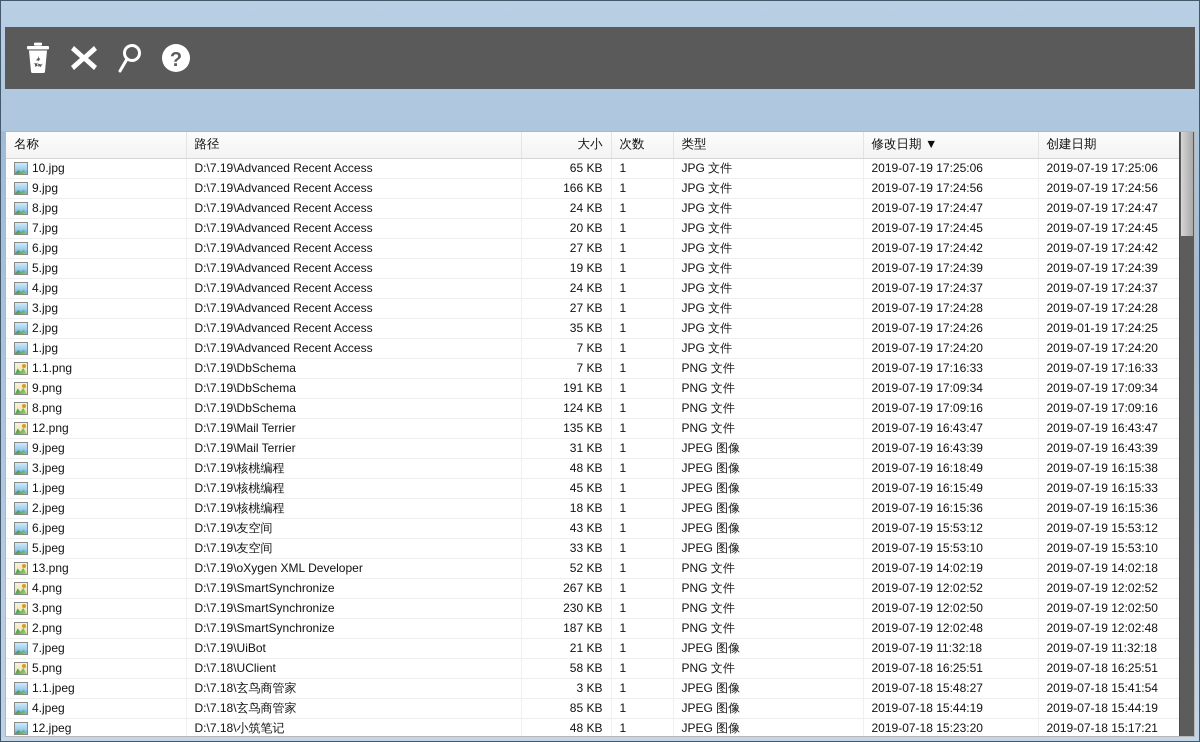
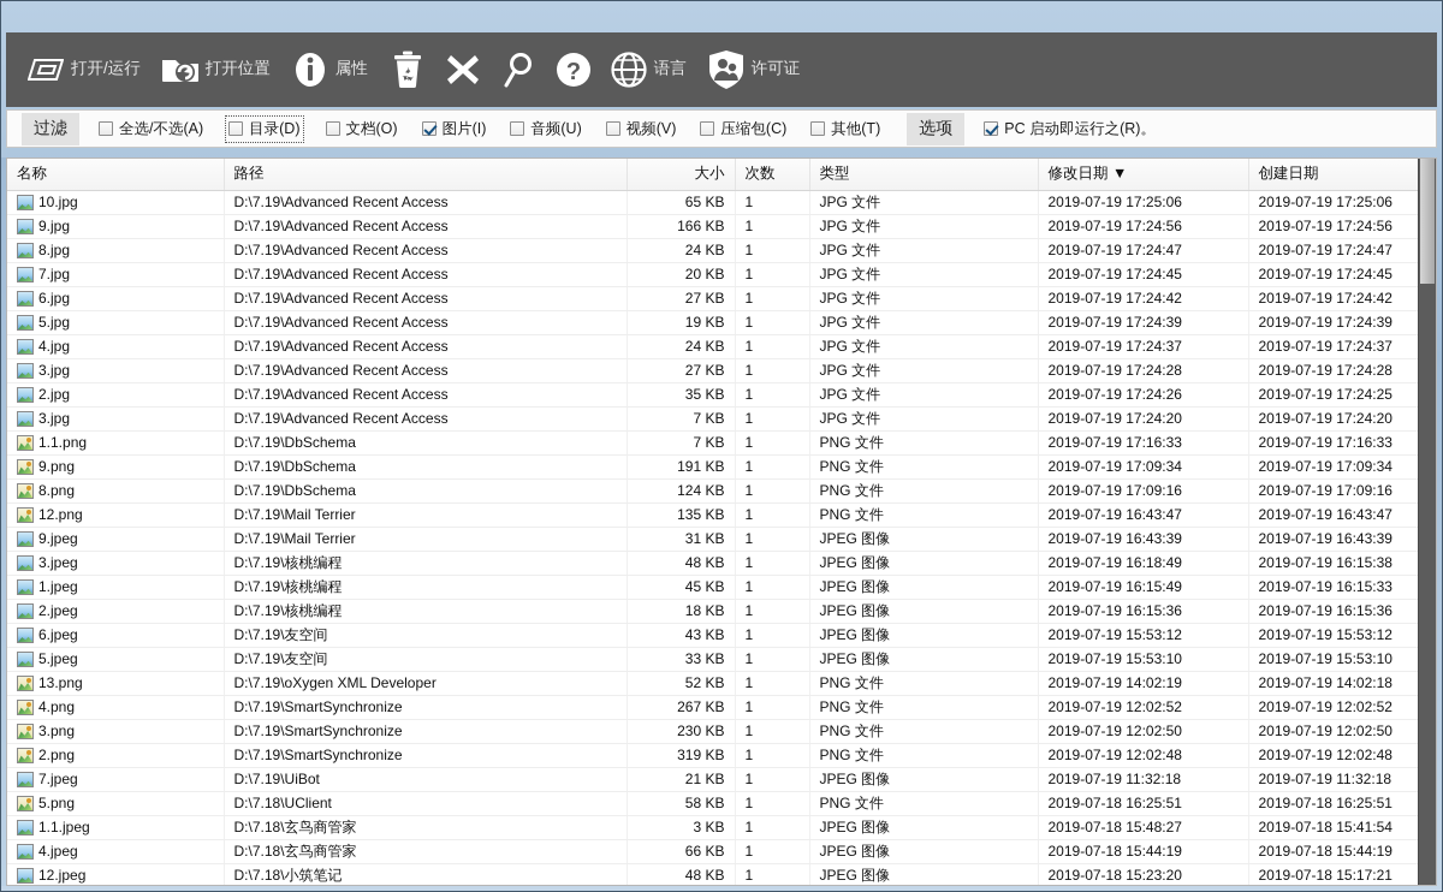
+ 打开/运行
+ 打开位置
+ 属性
  ?
+ 语言
+ 许可证
+ 过滤
+ 全选/不选(A)
+ 目录(D)
+ 文档(O)
+ 图片(I)
+ 音频(U)
+ 视频(V)
+ 压缩包(C)
+ 其他(T)
+ 选项
+ PC 启动即运行之(R)。
  名称	路径	大小	次数	类型	修改日期 ▼	创建日期
  10.jpg	D:\7.19\Advanced Recent Access	65 KB	1	JPG 文件	2019-07-19 17:25:06	2019-07-19 17:25:06
  9.jpg	D:\7.19\Advanced Recent Access	166 KB	1	JPG 文件	2019-07-19 17:24:56	2019-07-19 17:24:56
  8.jpg	D:\7.19\Advanced Recent Access	24 KB	1	JPG 文件	2019-07-19 17:24:47	2019-07-19 17:24:47
  7.jpg	D:\7.19\Advanced Recent Access	20 KB	1	JPG 文件	2019-07-19 17:24:45	2019-07-19 17:24:45
  6.jpg	D:\7.19\Advanced Recent Access	27 KB	1	JPG 文件	2019-07-19 17:24:42	2019-07-19 17:24:42
  5.jpg	D:\7.19\Advanced Recent Access	19 KB	1	JPG 文件	2019-07-19 17:24:39	2019-07-19 17:24:39
  4.jpg	D:\7.19\Advanced Recent Access	24 KB	1	JPG 文件	2019-07-19 17:24:37	2019-07-19 17:24:37
  3.jpg	D:\7.19\Advanced Recent Access	27 KB	1	JPG 文件	2019-07-19 17:24:28	2019-07-19 17:24:28
- 2.jpg	D:\7.19\Advanced Recent Access	35 KB	1	JPG 文件	2019-07-19 17:24:26	2019-01-19 17:24:25
+ 2.jpg	D:\7.19\Advanced Recent Access	35 KB	1	JPG 文件	2019-07-19 17:24:26	2019-07-19 17:24:25
- 1.jpg	D:\7.19\Advanced Recent Access	7 KB	1	JPG 文件	2019-07-19 17:24:20	2019-07-19 17:24:20
+ 3.jpg	D:\7.19\Advanced Recent Access	7 KB	1	JPG 文件	2019-07-19 17:24:20	2019-07-19 17:24:20
  1.1.png	D:\7.19\DbSchema	7 KB	1	PNG 文件	2019-07-19 17:16:33	2019-07-19 17:16:33
  9.png	D:\7.19\DbSchema	191 KB	1	PNG 文件	2019-07-19 17:09:34	2019-07-19 17:09:34
  8.png	D:\7.19\DbSchema	124 KB	1	PNG 文件	2019-07-19 17:09:16	2019-07-19 17:09:16
  12.png	D:\7.19\Mail Terrier	135 KB	1	PNG 文件	2019-07-19 16:43:47	2019-07-19 16:43:47
  9.jpeg	D:\7.19\Mail Terrier	31 KB	1	JPEG 图像	2019-07-19 16:43:39	2019-07-19 16:43:39
  3.jpeg	D:\7.19\核桃编程	48 KB	1	JPEG 图像	2019-07-19 16:18:49	2019-07-19 16:15:38
  1.jpeg	D:\7.19\核桃编程	45 KB	1	JPEG 图像	2019-07-19 16:15:49	2019-07-19 16:15:33
  2.jpeg	D:\7.19\核桃编程	18 KB	1	JPEG 图像	2019-07-19 16:15:36	2019-07-19 16:15:36
  6.jpeg	D:\7.19\友空间	43 KB	1	JPEG 图像	2019-07-19 15:53:12	2019-07-19 15:53:12
  5.jpeg	D:\7.19\友空间	33 KB	1	JPEG 图像	2019-07-19 15:53:10	2019-07-19 15:53:10
  13.png	D:\7.19\oXygen XML Developer	52 KB	1	PNG 文件	2019-07-19 14:02:19	2019-07-19 14:02:18
  4.png	D:\7.19\SmartSynchronize	267 KB	1	PNG 文件	2019-07-19 12:02:52	2019-07-19 12:02:52
  3.png	D:\7.19\SmartSynchronize	230 KB	1	PNG 文件	2019-07-19 12:02:50	2019-07-19 12:02:50
- 2.png	D:\7.19\SmartSynchronize	187 KB	1	PNG 文件	2019-07-19 12:02:48	2019-07-19 12:02:48
+ 2.png	D:\7.19\SmartSynchronize	319 KB	1	PNG 文件	2019-07-19 12:02:48	2019-07-19 12:02:48
  7.jpeg	D:\7.19\UiBot	21 KB	1	JPEG 图像	2019-07-19 11:32:18	2019-07-19 11:32:18
  5.png	D:\7.18\UClient	58 KB	1	PNG 文件	2019-07-18 16:25:51	2019-07-18 16:25:51
  1.1.jpeg	D:\7.18\玄鸟商管家	3 KB	1	JPEG 图像	2019-07-18 15:48:27	2019-07-18 15:41:54
- 4.jpeg	D:\7.18\玄鸟商管家	85 KB	1	JPEG 图像	2019-07-18 15:44:19	2019-07-18 15:44:19
+ 4.jpeg	D:\7.18\玄鸟商管家	66 KB	1	JPEG 图像	2019-07-18 15:44:19	2019-07-18 15:44:19
  12.jpeg	D:\7.18\小筑笔记	48 KB	1	JPEG 图像	2019-07-18 15:23:20	2019-07-18 15:17:21
